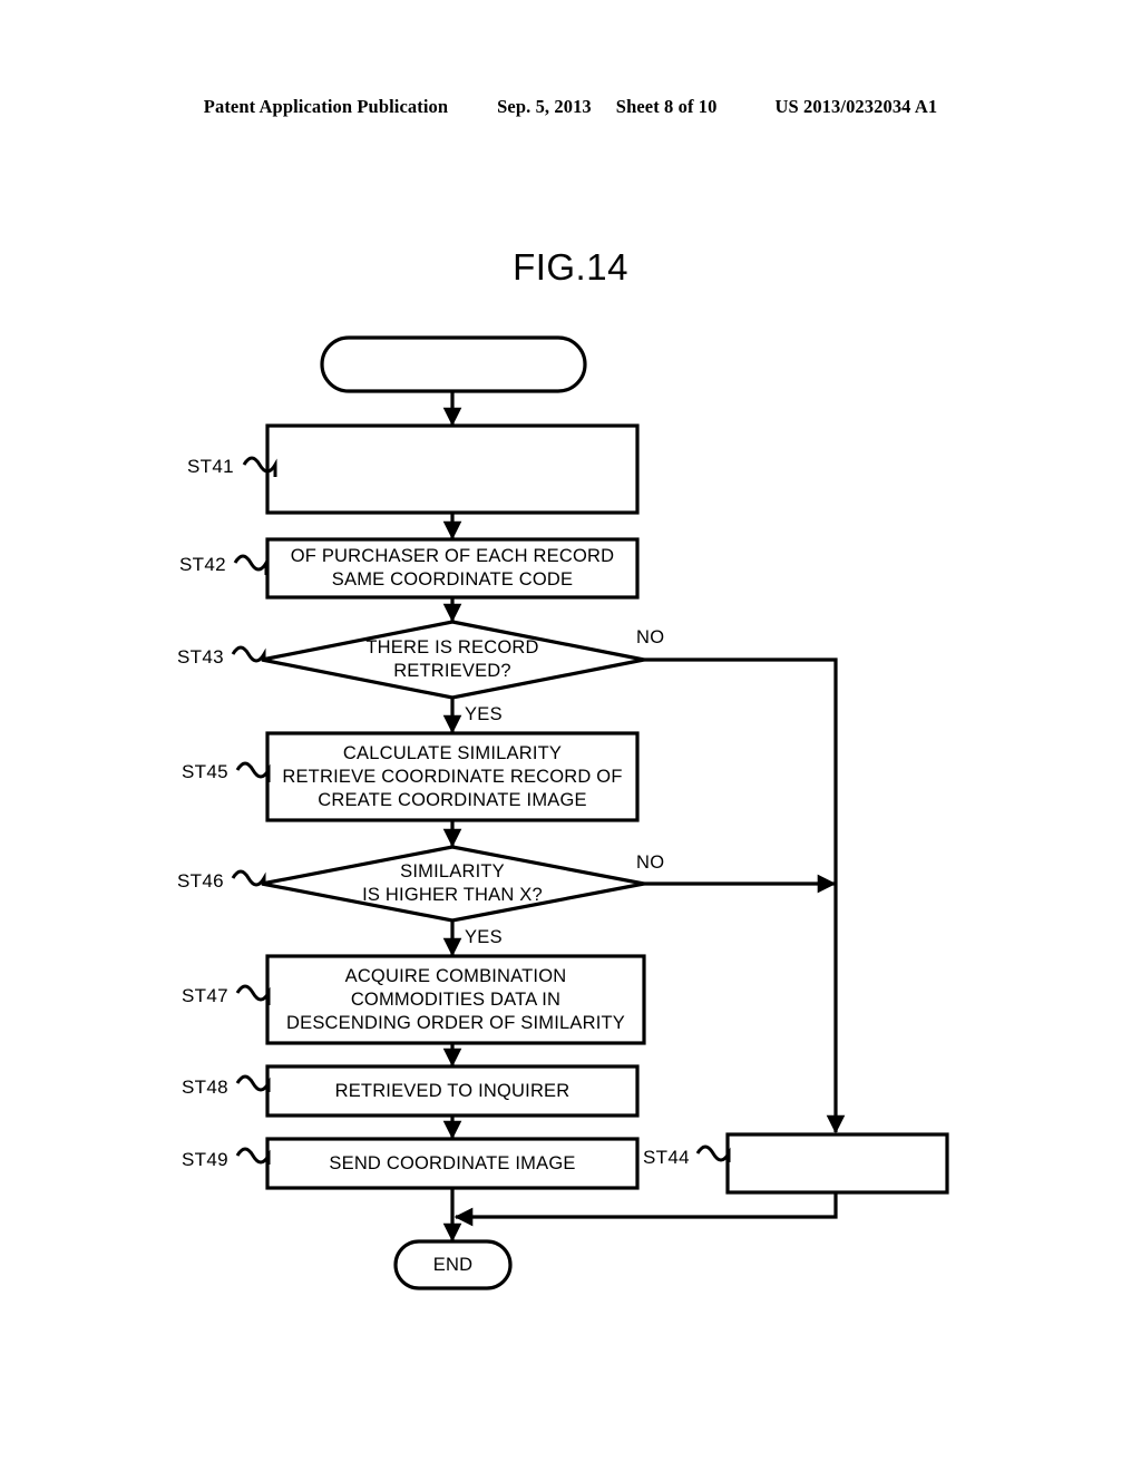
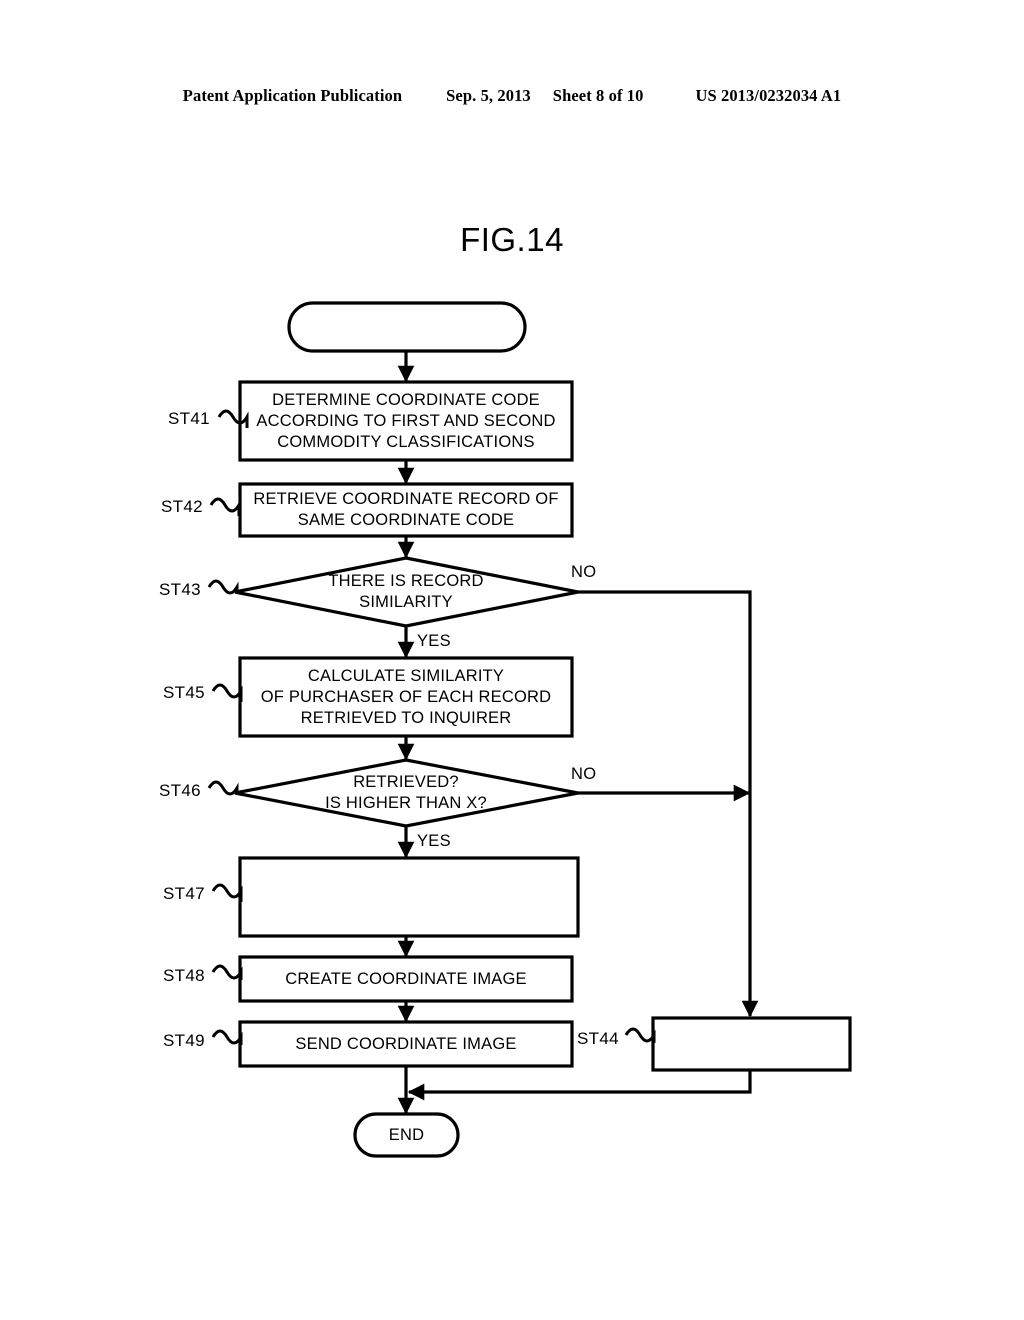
  Patent Application Publication
  Sep. 5, 2013
  Sheet 8 of 10
  US 2013/0232034 A1
  FIG.14
+ DETERMINE COORDINATE CODE
+ ACCORDING TO FIRST AND SECOND
+ COMMODITY CLASSIFICATIONS
- OF PURCHASER OF EACH RECORD
+ RETRIEVE COORDINATE RECORD OF
  SAME COORDINATE CODE
  THERE IS RECORD
- RETRIEVED?
+ SIMILARITY
  CALCULATE SIMILARITY
- RETRIEVE COORDINATE RECORD OF
+ OF PURCHASER OF EACH RECORD
- CREATE COORDINATE IMAGE
+ RETRIEVED TO INQUIRER
- SIMILARITY
+ RETRIEVED?
  IS HIGHER THAN X?
- ACQUIRE COMBINATION
- COMMODITIES DATA IN
- DESCENDING ORDER OF SIMILARITY
- RETRIEVED TO INQUIRER
+ CREATE COORDINATE IMAGE
  SEND COORDINATE IMAGE
  END
  ST41
  ST42
  ST43
  ST45
  ST46
  ST47
  ST48
  ST49
  ST44
  NO
  YES
  NO
  YES
